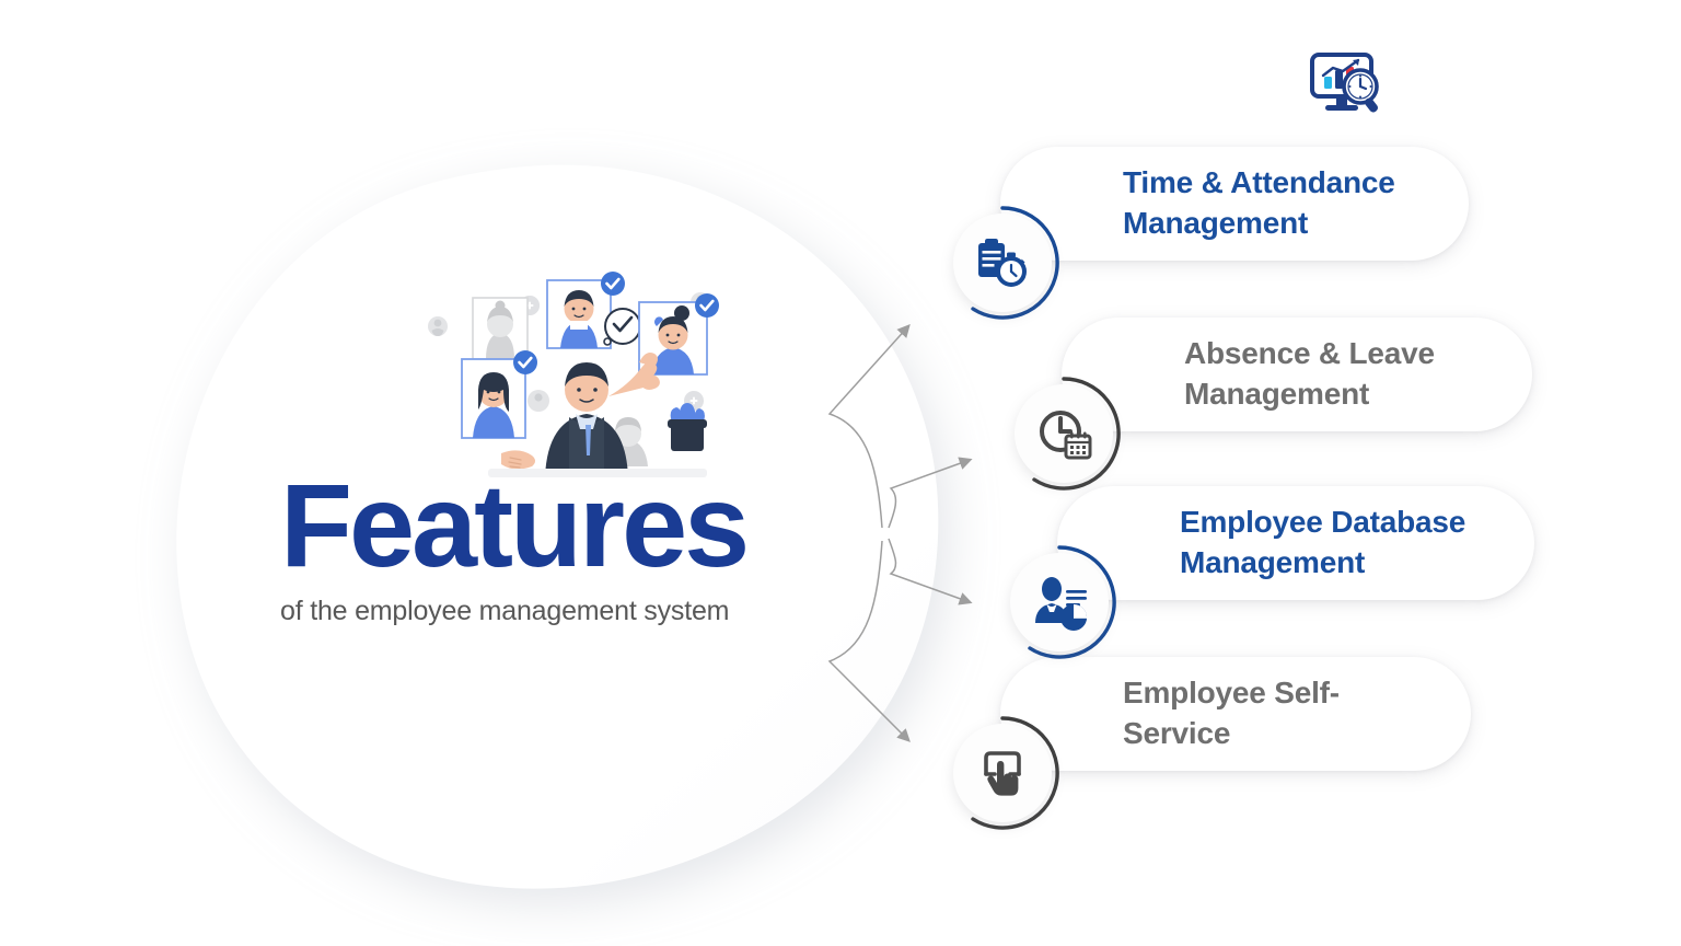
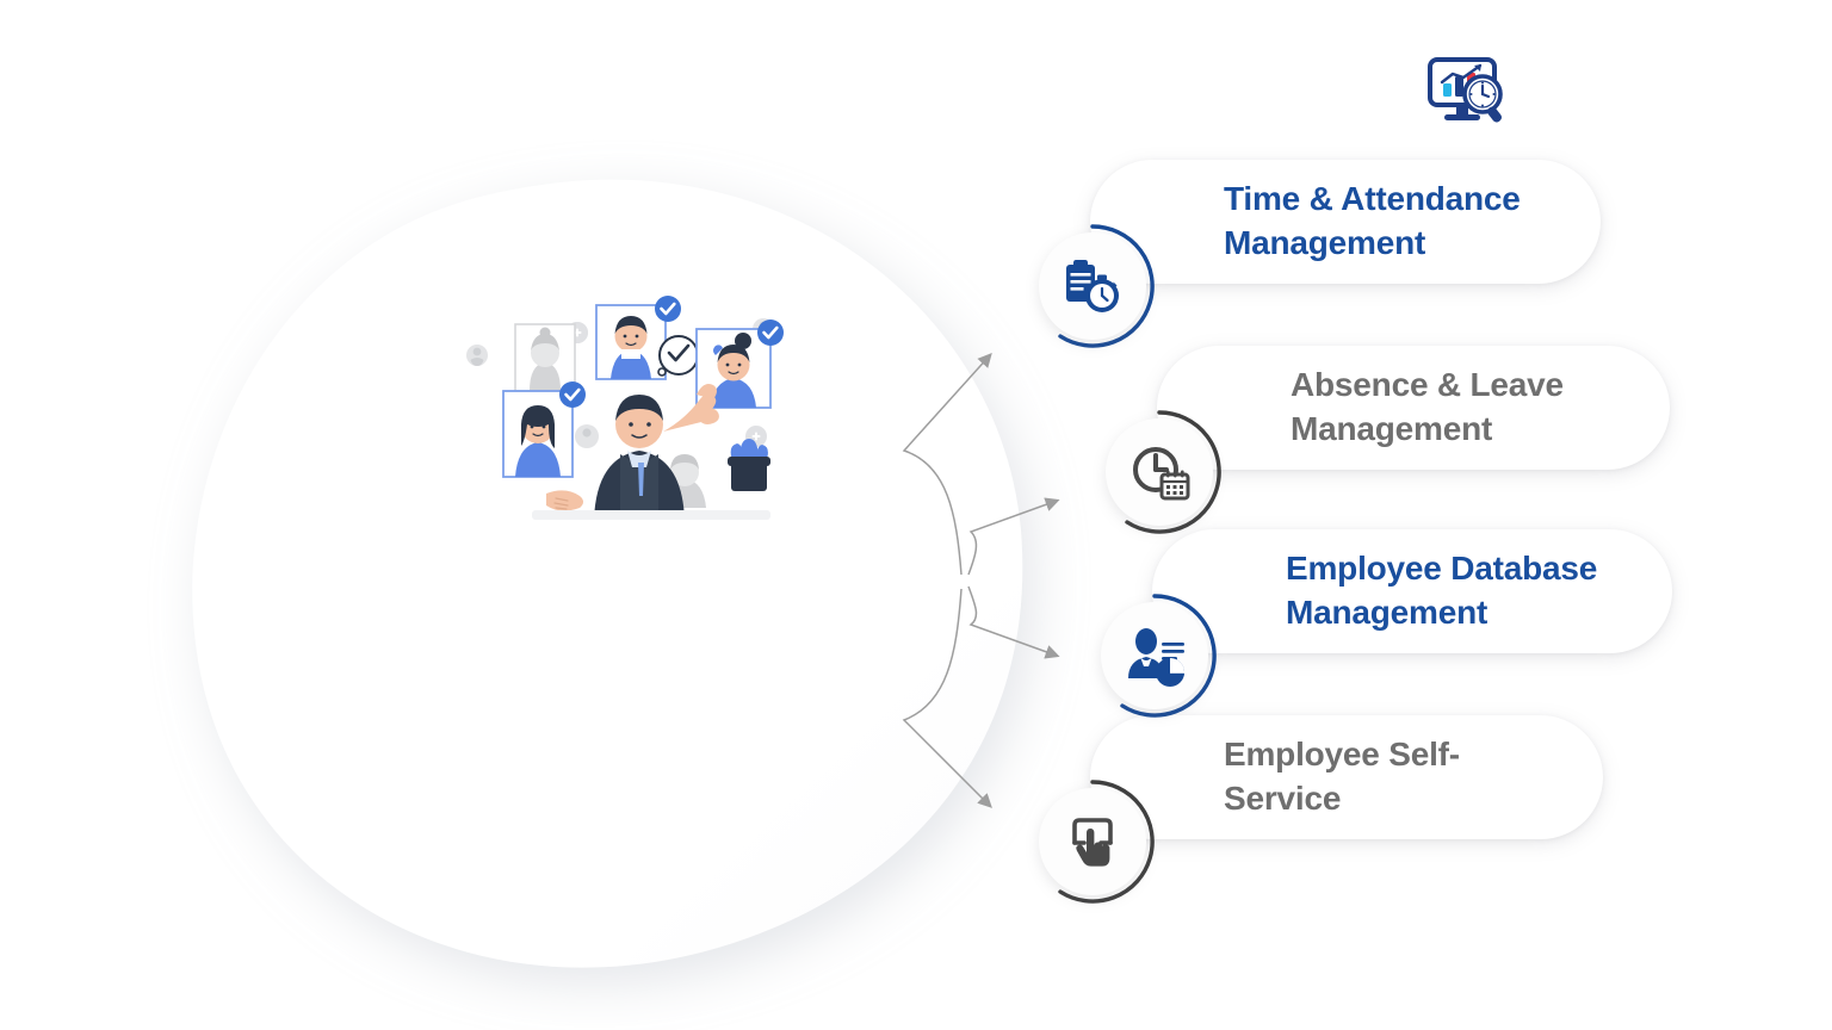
- Features
- of the employee management system
  Time & Attendance Management
  Absence & Leave Management
  Employee Database Management
  Employee Self-Service
